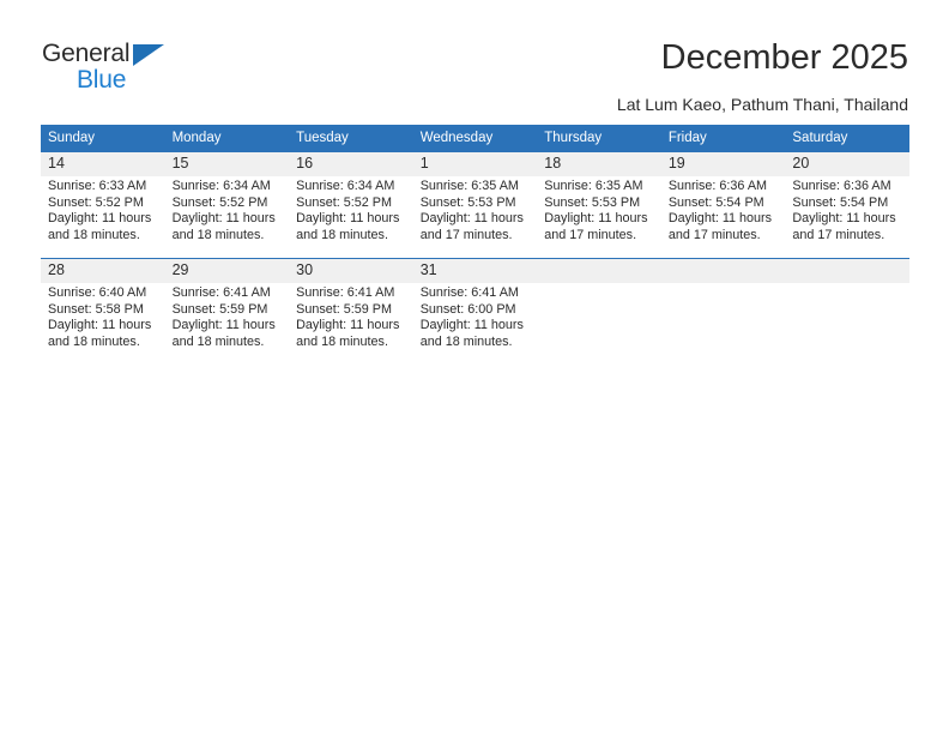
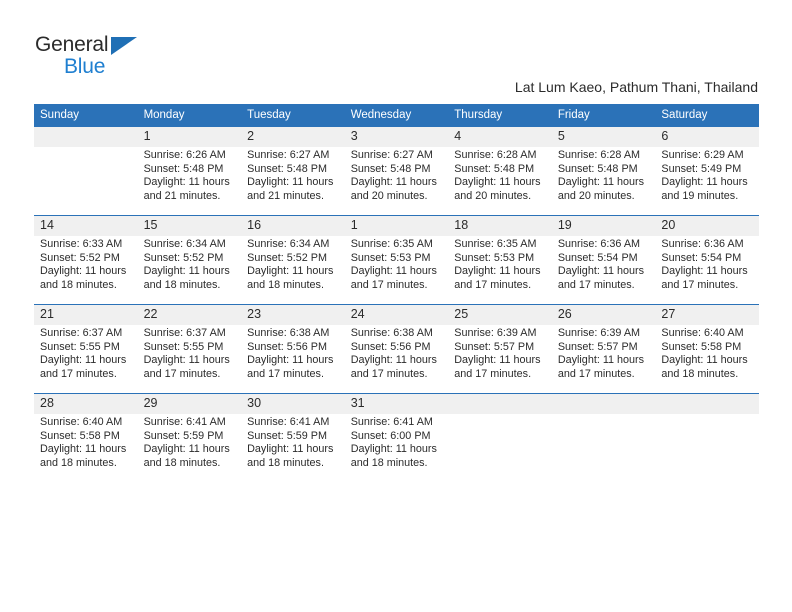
  General
  Blue
- December 2025
  Lat Lum Kaeo, Pathum Thani, Thailand
  Sunday	Monday	Tuesday	Wednesday	Thursday	Friday	Saturday
+ 	1 Sunrise: 6:26 AM Sunset: 5:48 PM Daylight: 11 hours and 21 minutes.	2 Sunrise: 6:27 AM Sunset: 5:48 PM Daylight: 11 hours and 21 minutes.	3 Sunrise: 6:27 AM Sunset: 5:48 PM Daylight: 11 hours and 20 minutes.	4 Sunrise: 6:28 AM Sunset: 5:48 PM Daylight: 11 hours and 20 minutes.	5 Sunrise: 6:28 AM Sunset: 5:48 PM Daylight: 11 hours and 20 minutes.	6 Sunrise: 6:29 AM Sunset: 5:49 PM Daylight: 11 hours and 19 minutes.
  14 Sunrise: 6:33 AM Sunset: 5:52 PM Daylight: 11 hours and 18 minutes.	15 Sunrise: 6:34 AM Sunset: 5:52 PM Daylight: 11 hours and 18 minutes.	16 Sunrise: 6:34 AM Sunset: 5:52 PM Daylight: 11 hours and 18 minutes.	1 Sunrise: 6:35 AM Sunset: 5:53 PM Daylight: 11 hours and 17 minutes.	18 Sunrise: 6:35 AM Sunset: 5:53 PM Daylight: 11 hours and 17 minutes.	19 Sunrise: 6:36 AM Sunset: 5:54 PM Daylight: 11 hours and 17 minutes.	20 Sunrise: 6:36 AM Sunset: 5:54 PM Daylight: 11 hours and 17 minutes.
+ 21 Sunrise: 6:37 AM Sunset: 5:55 PM Daylight: 11 hours and 17 minutes.	22 Sunrise: 6:37 AM Sunset: 5:55 PM Daylight: 11 hours and 17 minutes.	23 Sunrise: 6:38 AM Sunset: 5:56 PM Daylight: 11 hours and 17 minutes.	24 Sunrise: 6:38 AM Sunset: 5:56 PM Daylight: 11 hours and 17 minutes.	25 Sunrise: 6:39 AM Sunset: 5:57 PM Daylight: 11 hours and 17 minutes.	26 Sunrise: 6:39 AM Sunset: 5:57 PM Daylight: 11 hours and 17 minutes.	27 Sunrise: 6:40 AM Sunset: 5:58 PM Daylight: 11 hours and 18 minutes.
  28 Sunrise: 6:40 AM Sunset: 5:58 PM Daylight: 11 hours and 18 minutes.	29 Sunrise: 6:41 AM Sunset: 5:59 PM Daylight: 11 hours and 18 minutes.	30 Sunrise: 6:41 AM Sunset: 5:59 PM Daylight: 11 hours and 18 minutes.	31 Sunrise: 6:41 AM Sunset: 6:00 PM Daylight: 11 hours and 18 minutes.
